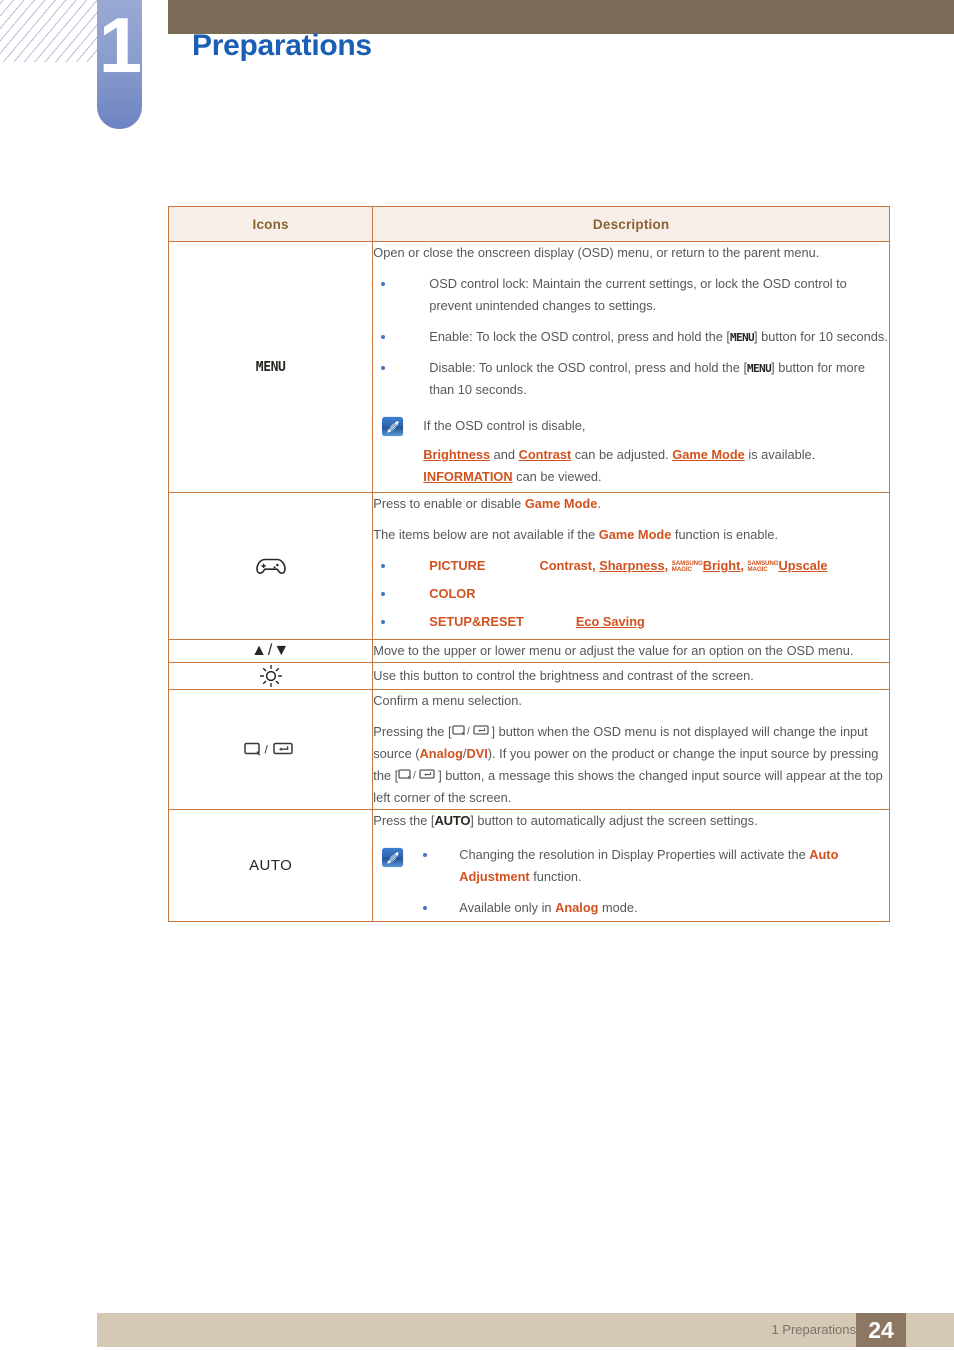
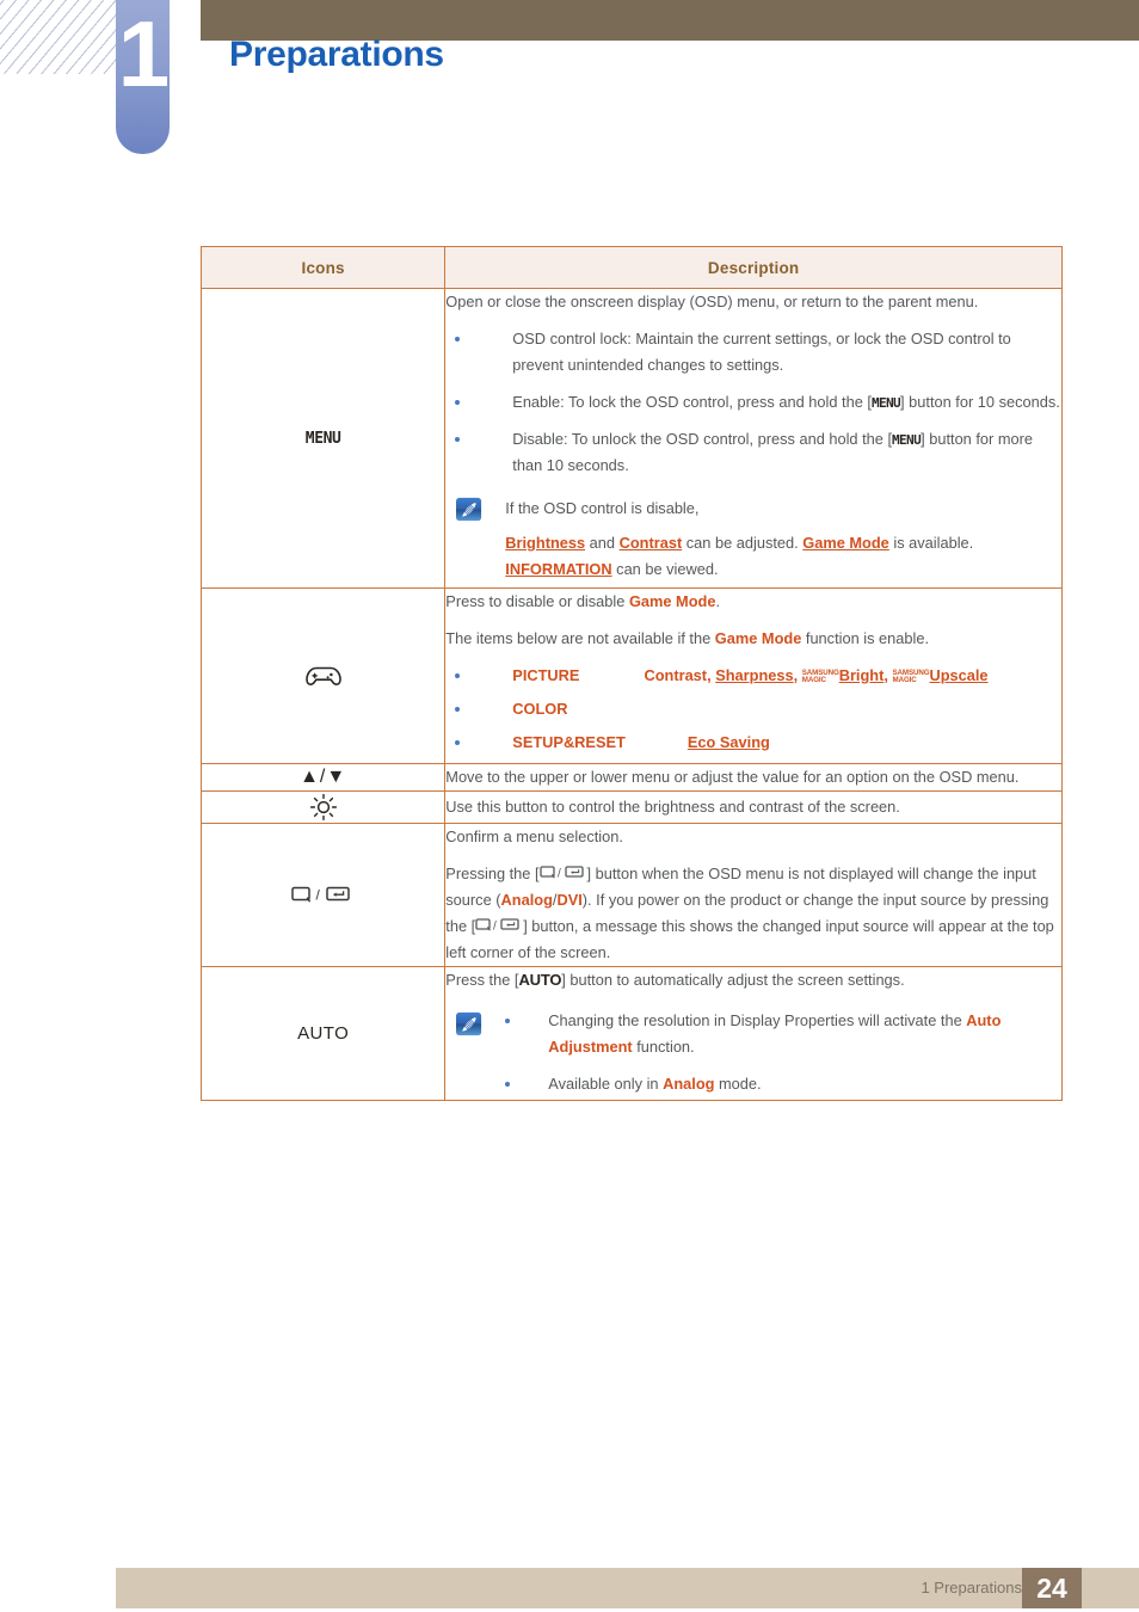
  1
  Preparations
  Icons	Description
  MENU	Open or close the onscreen display (OSD) menu, or return to the parent menu. OSD control lock: Maintain the current settings, or lock the OSD control to prevent unintended changes to settings. Enable: To lock the OSD control, press and hold the [MENU] button for 10 seconds. Disable: To unlock the OSD control, press and hold the [MENU] button for more than 10 seconds. If the OSD control is disable, Brightness and Contrast can be adjusted. Game Mode is available. INFORMATION can be viewed.
- 	Press to enable or disable Game Mode. The items below are not available if the Game Mode function is enable. PICTURE Contrast, Sharpness, Bright, Upscale COLOR SETUP&RESET Eco Saving
+ 	Press to disable or disable Game Mode. The items below are not available if the Game Mode function is enable. PICTURE Contrast, Sharpness, Bright, Upscale COLOR SETUP&RESET Eco Saving
  ▲/▼	Move to the upper or lower menu or adjust the value for an option on the OSD menu.
  	Use this button to control the brightness and contrast of the screen.
  /	Confirm a menu selection. Pressing the [ / ] button when the OSD menu is not displayed will change the input source (Analog/DVI). If you power on the product or change the input source by pressing the [ / ] button, a message this shows the changed input source will appear at the top left corner of the screen.
  AUTO	Press the [AUTO] button to automatically adjust the screen settings. Changing the resolution in Display Properties will activate the Auto Adjustment function. Available only in Analog mode.
  1 Preparations
  24
